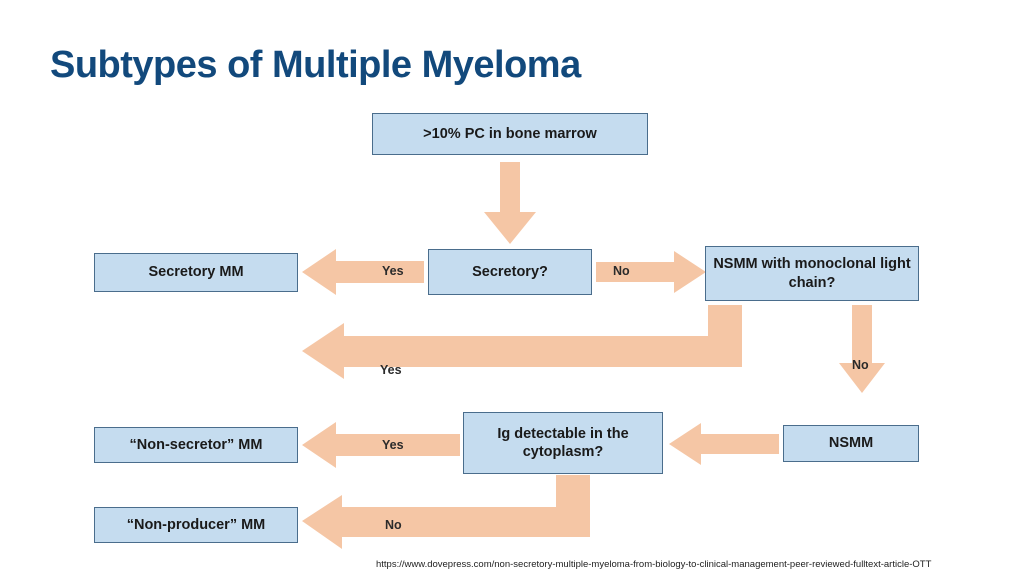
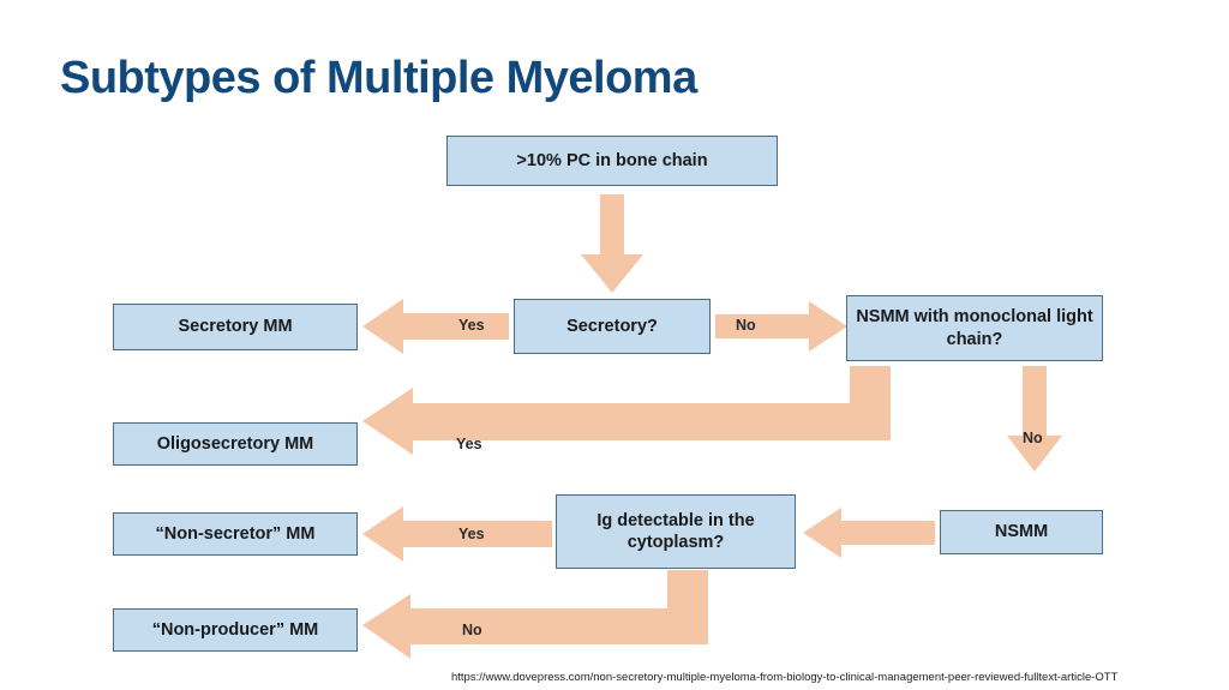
  Subtypes of Multiple Myeloma
- >10% PC in bone marrow
+ >10% PC in bone chain
  Secretory?
  Secretory MM
  Yes
  No
  NSMM with monoclonal light chain?
+ Oligosecretory MM
  Yes
  No
  NSMM
  Ig detectable in the cytoplasm?
  “Non-secretor” MM
  Yes
  “Non-producer” MM
  No
  https://www.dovepress.com/non-secretory-multiple-myeloma-from-biology-to-clinical-management-peer-reviewed-fulltext-article-OTT
